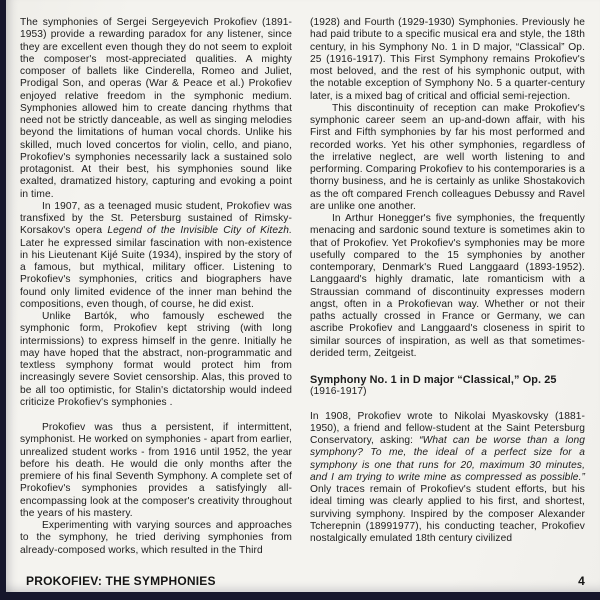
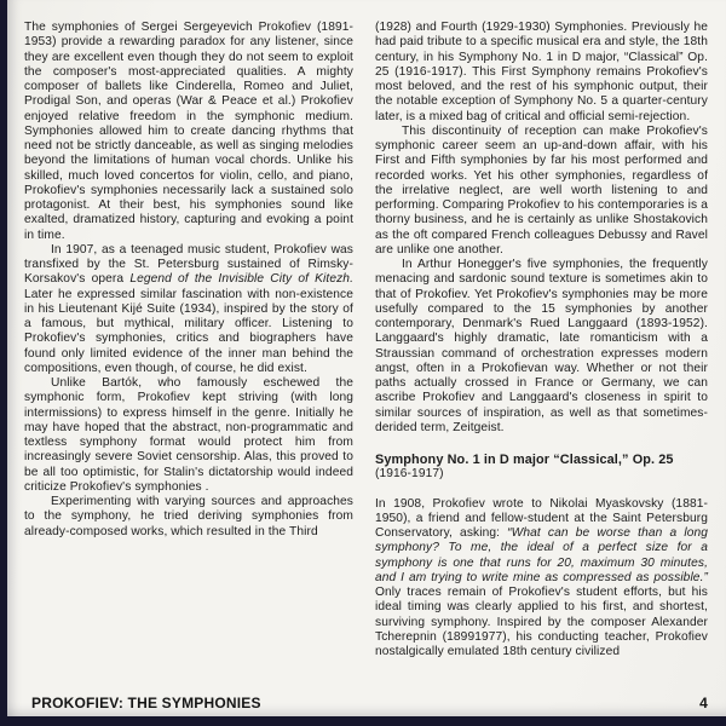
  The symphonies of Sergei Sergeyevich Prokofiev (1891-1953) provide a rewarding paradox for any listener, since they are excellent even though they do not seem to exploit the composer's most-appreciated qualities. A mighty composer of ballets like Cinderella, Romeo and Juliet, Prodigal Son, and operas (War & Peace et al.) Prokofiev enjoyed relative freedom in the symphonic medium. Symphonies allowed him to create dancing rhythms that need not be strictly danceable, as well as singing melodies beyond the limitations of human vocal chords. Unlike his skilled, much loved concertos for violin, cello, and piano, Prokofiev's symphonies necessarily lack a sustained solo protagonist. At their best, his symphonies sound like exalted, dramatized history, capturing and evoking a point in time.
  In 1907, as a teenaged music student, Prokofiev was transfixed by the St. Petersburg sustained of Rimsky-Korsakov's opera Legend of the Invisible City of Kitezh. Later he expressed similar fascination with non-existence in his Lieutenant Kijé Suite (1934), inspired by the story of a famous, but mythical, military officer. Listening to Prokofiev's symphonies, critics and biographers have found only limited evidence of the inner man behind the compositions, even though, of course, he did exist.
  Unlike Bartók, who famously eschewed the symphonic form, Prokofiev kept striving (with long intermissions) to express himself in the genre. Initially he may have hoped that the abstract, non-programmatic and textless symphony format would protect him from increasingly severe Soviet censorship. Alas, this proved to be all too optimistic, for Stalin's dictatorship would indeed criticize Prokofiev's symphonies .
- Prokofiev was thus a persistent, if intermittent, symphonist. He worked on symphonies - apart from earlier, unrealized student works - from 1916 until 1952, the year before his death. He would die only months after the premiere of his final Seventh Symphony. A complete set of Prokofiev's symphonies provides a satisfyingly all-encompassing look at the composer's creativity throughout the years of his mastery.
  Experimenting with varying sources and approaches to the symphony, he tried deriving symphonies from already-composed works, which resulted in the Third
- (1928) and Fourth (1929-1930) Symphonies. Previously he had paid tribute to a specific musical era and style, the 18th century, in his Symphony No. 1 in D major, “Classical” Op. 25 (1916-1917). This First Symphony remains Prokofiev's most beloved, and the rest of his symphonic output, with the notable exception of Symphony No. 5 a quarter-century later, is a mixed bag of critical and official semi-rejection.
+ (1928) and Fourth (1929-1930) Symphonies. Previously he had paid tribute to a specific musical era and style, the 18th century, in his Symphony No. 1 in D major, “Classical” Op. 25 (1916-1917). This First Symphony remains Prokofiev's most beloved, and the rest of his symphonic output, their the notable exception of Symphony No. 5 a quarter-century later, is a mixed bag of critical and official semi-rejection.
  This discontinuity of reception can make Prokofiev's symphonic career seem an up-and-down affair, with his First and Fifth symphonies by far his most performed and recorded works. Yet his other symphonies, regardless of the irrelative neglect, are well worth listening to and performing. Comparing Prokofiev to his contemporaries is a thorny business, and he is certainly as unlike Shostakovich as the oft compared French colleagues Debussy and Ravel are unlike one another.
- In Arthur Honegger's five symphonies, the frequently menacing and sardonic sound texture is sometimes akin to that of Prokofiev. Yet Prokofiev's symphonies may be more usefully compared to the 15 symphonies by another contemporary, Denmark's Rued Langgaard (1893-1952). Langgaard's highly dramatic, late romanticism with a Straussian command of discontinuity expresses modern angst, often in a Prokofievan way. Whether or not their paths actually crossed in France or Germany, we can ascribe Prokofiev and Langgaard's closeness in spirit to similar sources of inspiration, as well as that sometimes-derided term, Zeitgeist.
+ In Arthur Honegger's five symphonies, the frequently menacing and sardonic sound texture is sometimes akin to that of Prokofiev. Yet Prokofiev's symphonies may be more usefully compared to the 15 symphonies by another contemporary, Denmark's Rued Langgaard (1893-1952). Langgaard's highly dramatic, late romanticism with a Straussian command of orchestration expresses modern angst, often in a Prokofievan way. Whether or not their paths actually crossed in France or Germany, we can ascribe Prokofiev and Langgaard's closeness in spirit to similar sources of inspiration, as well as that sometimes-derided term, Zeitgeist.
  Symphony No. 1 in D major “Classical,” Op. 25
  (1916-1917)
  In 1908, Prokofiev wrote to Nikolai Myaskovsky (1881-1950), a friend and fellow-student at the Saint Petersburg Conservatory, asking: “What can be worse than a long symphony? To me, the ideal of a perfect size for a symphony is one that runs for 20, maximum 30 minutes, and I am trying to write mine as compressed as possible.” Only traces remain of Prokofiev's student efforts, but his ideal timing was clearly applied to his first, and shortest, surviving symphony. Inspired by the composer Alexander Tcherepnin (18991977), his conducting teacher, Prokofiev nostalgically emulated 18th century civilized
  PROKOFIEV: THE SYMPHONIES
  4
